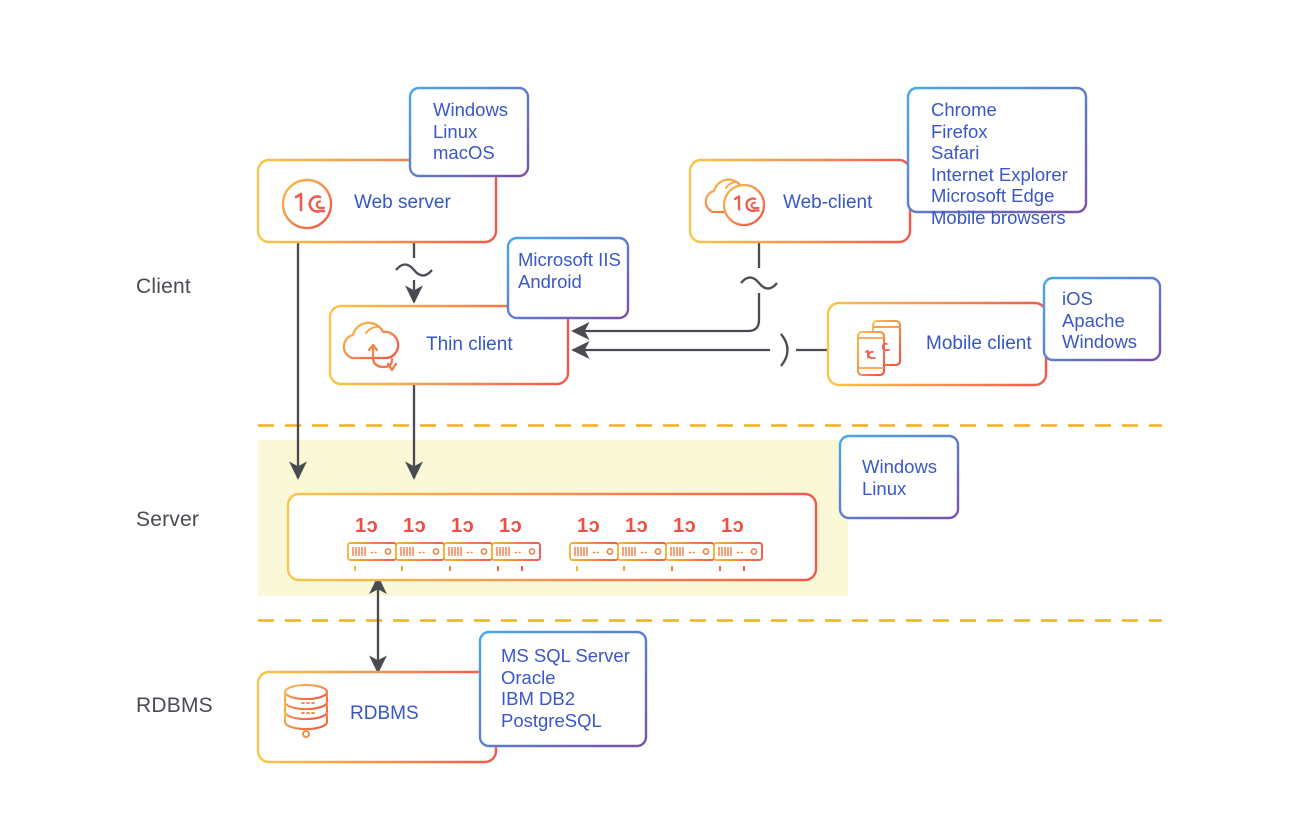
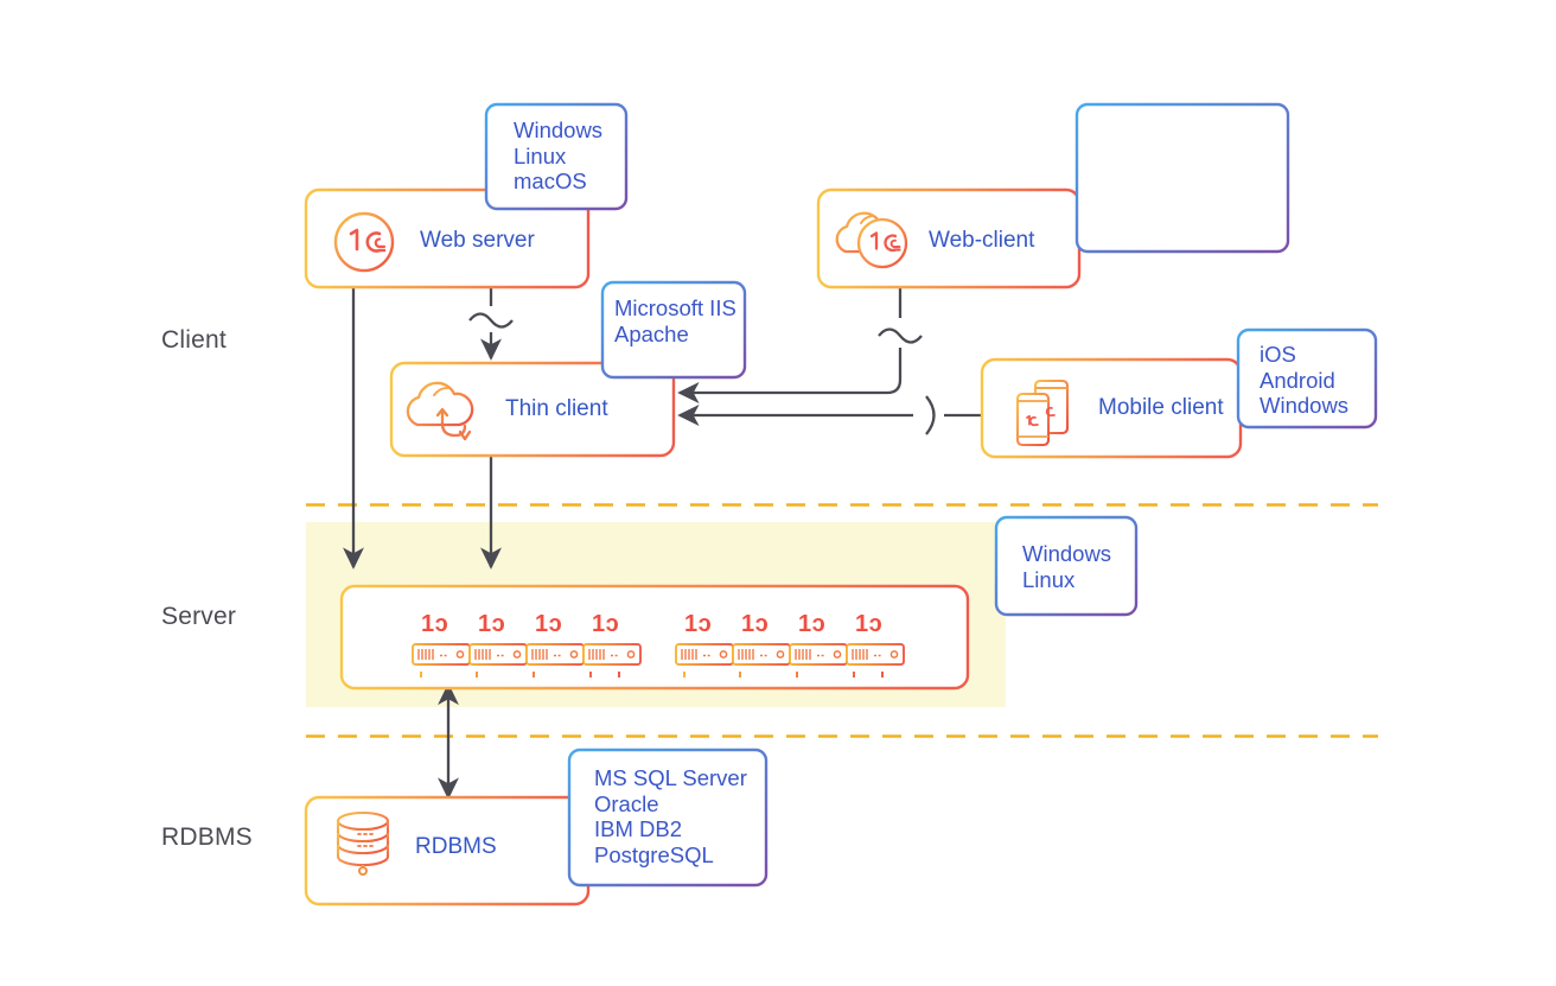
  1ↄ
  1ↄ
  1ↄ
  1ↄ
  1ↄ
  1ↄ
  1ↄ
  1ↄ
  Client
  Server
  RDBMS
  Web server
  Web-client
  Thin client
  Mobile client
  RDBMS
  Windows
  Linux
  macOS
- Chrome
- Firefox
- Safari
- Internet Explorer
- Microsoft Edge
- Mobile browsers
  Microsoft IIS
- Android
+ Apache
  iOS
- Apache
+ Android
  Windows
  Windows
  Linux
  MS SQL Server
  Oracle
  IBM DB2
  PostgreSQL
